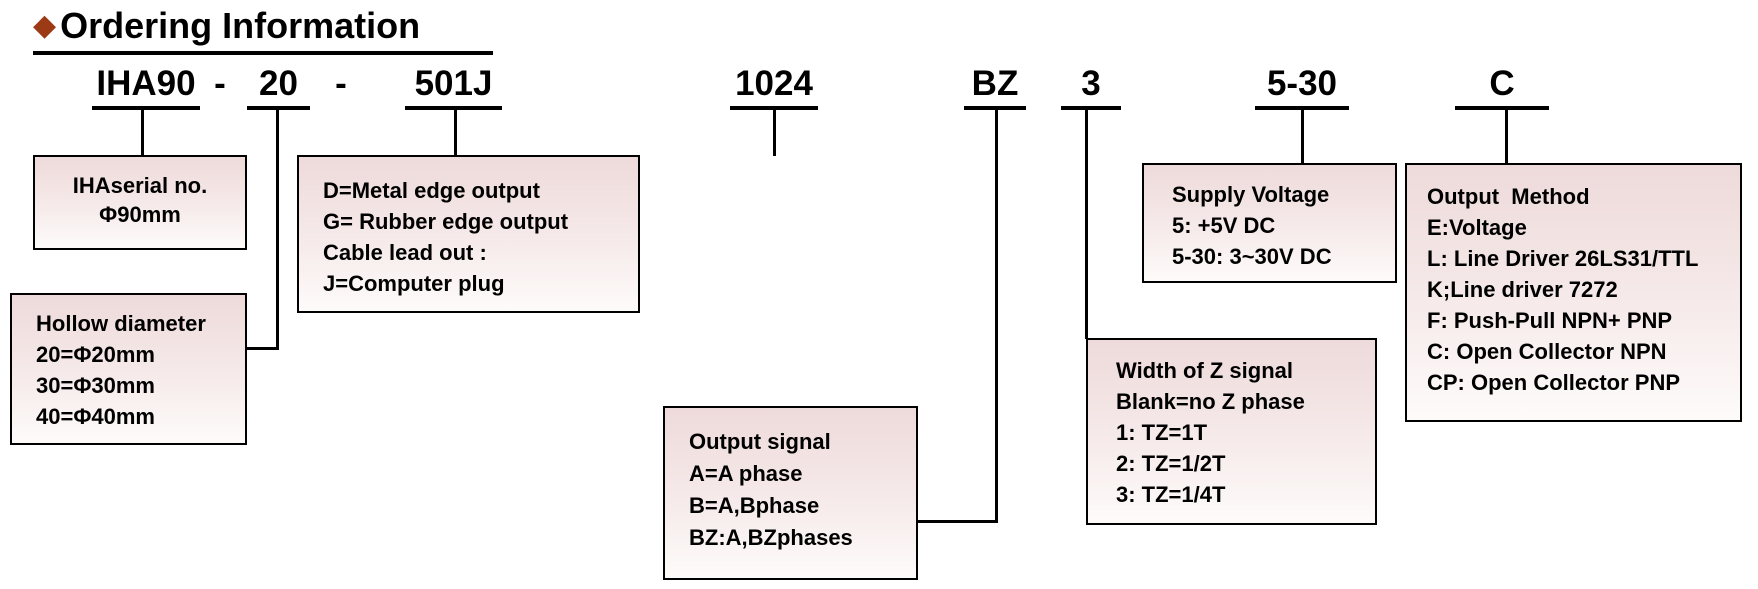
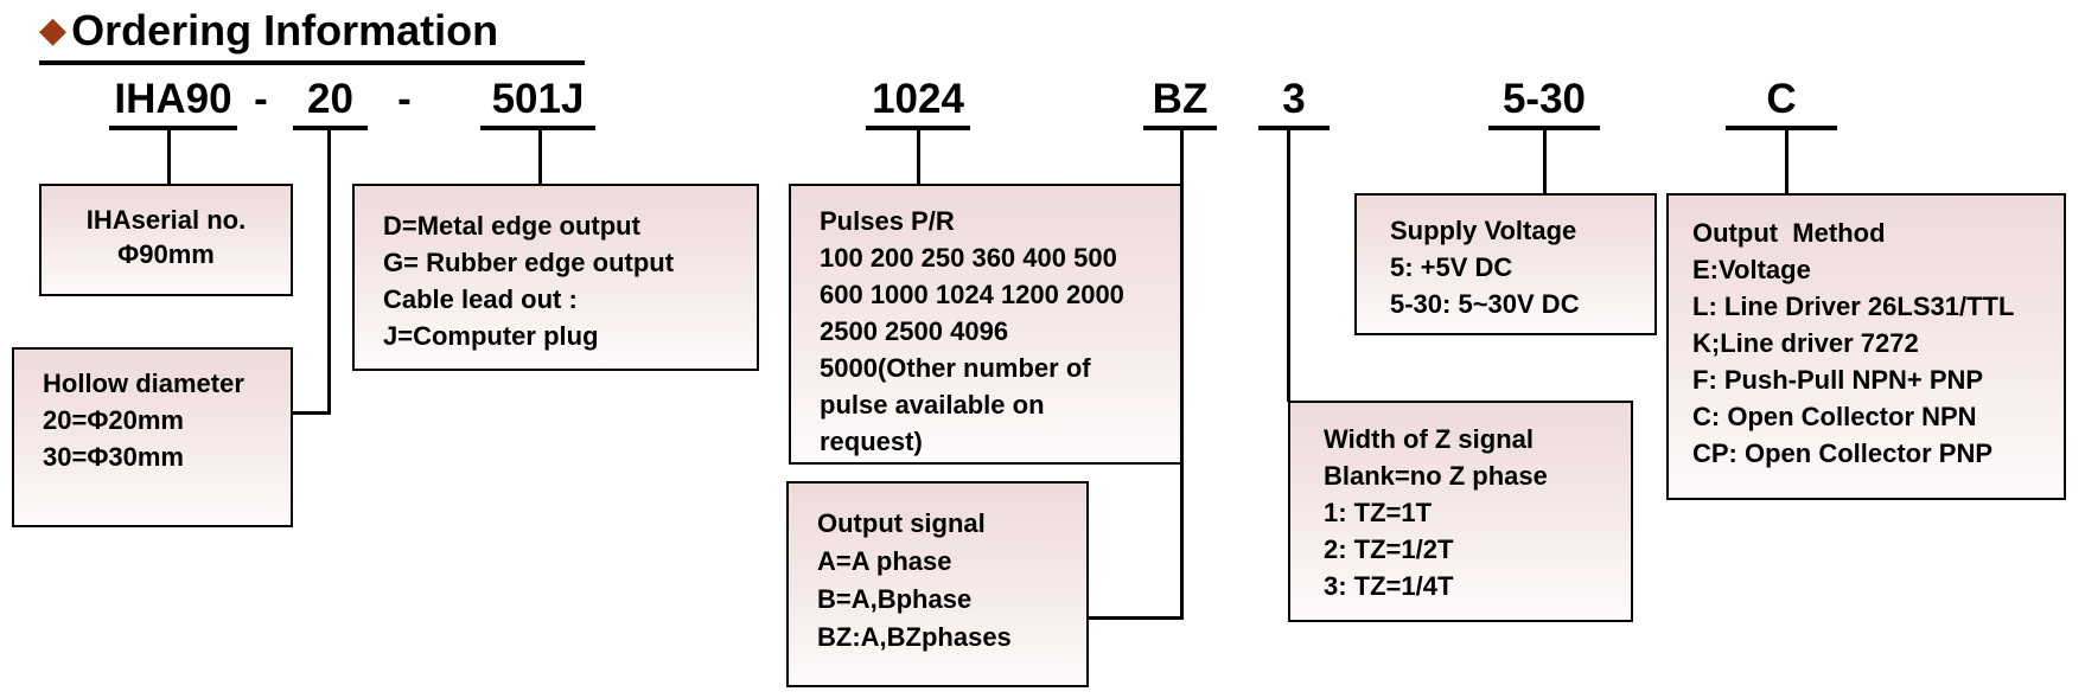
  ◆
  Ordering Information
  IHA90
  -
  20
  -
  501J
  1024
  BZ
  3
  5-30
  C
  IHAserial no.
  Φ90mm
  Hollow diameter
  20=Φ20mm
  30=Φ30mm
- 40=Φ40mm
  D=Metal edge output
  G= Rubber edge output
  Cable lead out :
  J=Computer plug
+ Pulses P/R
+ 100 200 250 360 400 500
+ 600 1000 1024 1200 2000
+ 2500 2500 4096
+ 5000(Other number of
+ pulse available on
+ request)
  Output signal
  A=A phase
  B=A,Bphase
  BZ:A,BZphases
  Width of Z signal
  Blank=no Z phase
  1: TZ=1T
  2: TZ=1/2T
  3: TZ=1/4T
  Supply Voltage
  5: +5V DC
- 5-30: 3~30V DC
+ 5-30: 5~30V DC
  Output Method
  E:Voltage
  L: Line Driver 26LS31/TTL
  K;Line driver 7272
  F: Push-Pull NPN+ PNP
  C: Open Collector NPN
  CP: Open Collector PNP
